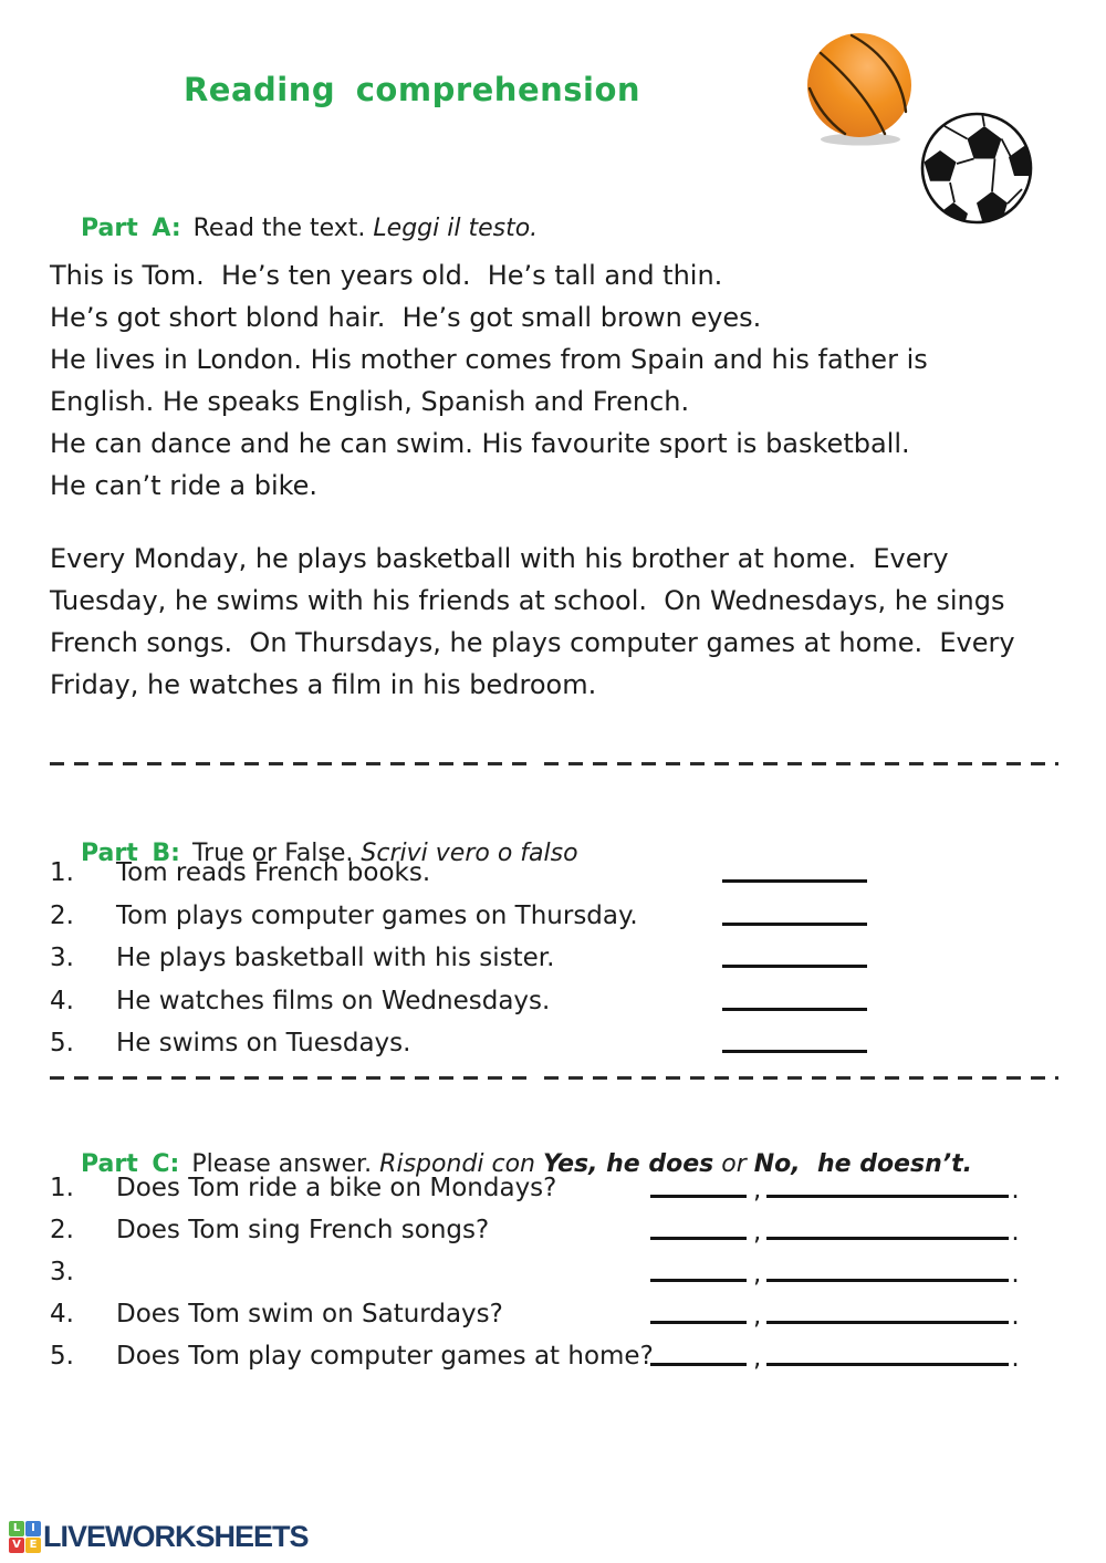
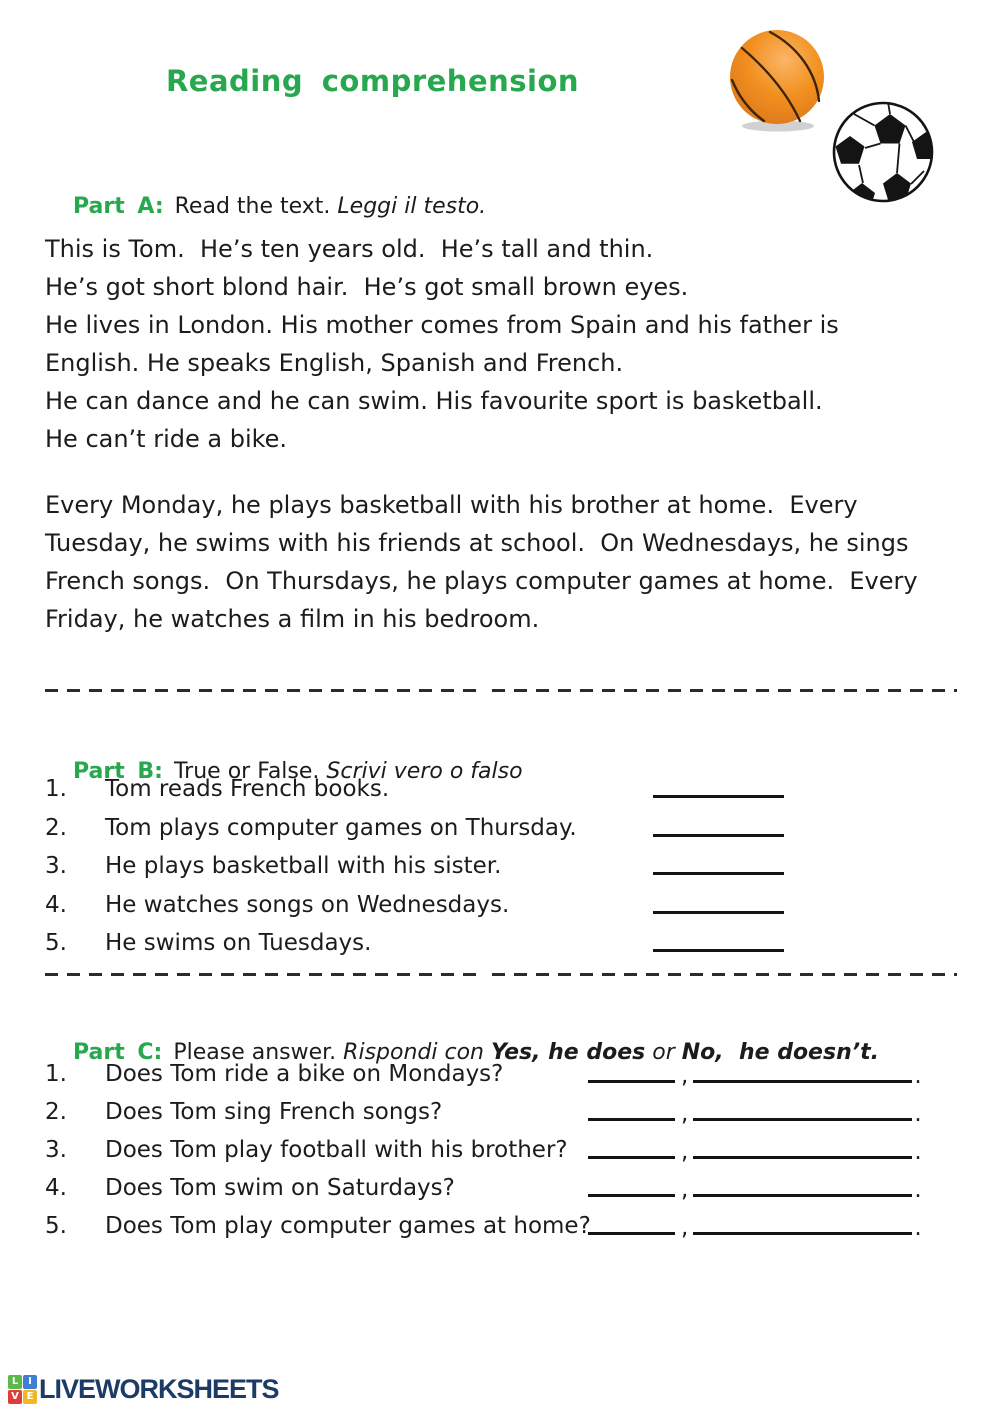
  Reading comprehension
  Part A: Read the text. Leggi il testo.
  This is Tom. He’s ten years old. He’s tall and thin.
  He’s got short blond hair. He’s got small brown eyes.
  He lives in London. His mother comes from Spain and his father is
  English. He speaks English, Spanish and French.
  He can dance and he can swim. His favourite sport is basketball.
  He can’t ride a bike.
  Every Monday, he plays basketball with his brother at home. Every
  Tuesday, he swims with his friends at school. On Wednesdays, he sings
  French songs. On Thursdays, he plays computer games at home. Every
  Friday, he watches a film in his bedroom.
  Part B: True or False. Scrivi vero o falso
  1.
  Tom reads French books.
  2.
  Tom plays computer games on Thursday.
  3.
  He plays basketball with his sister.
  4.
- He watches films on Wednesdays.
+ He watches songs on Wednesdays.
  5.
  He swims on Tuesdays.
  Part C: Please answer. Rispondi con Yes, he does or No, he doesn’t.
  1.
  Does Tom ride a bike on Mondays?
  , .
  2.
  Does Tom sing French songs?
  , .
  3.
+ Does Tom play football with his brother?
  , .
  4.
  Does Tom swim on Saturdays?
  , .
  5.
  Does Tom play computer games at home?
  , .
  L
  I
  V
  E
  LIVEWORKSHEETS
